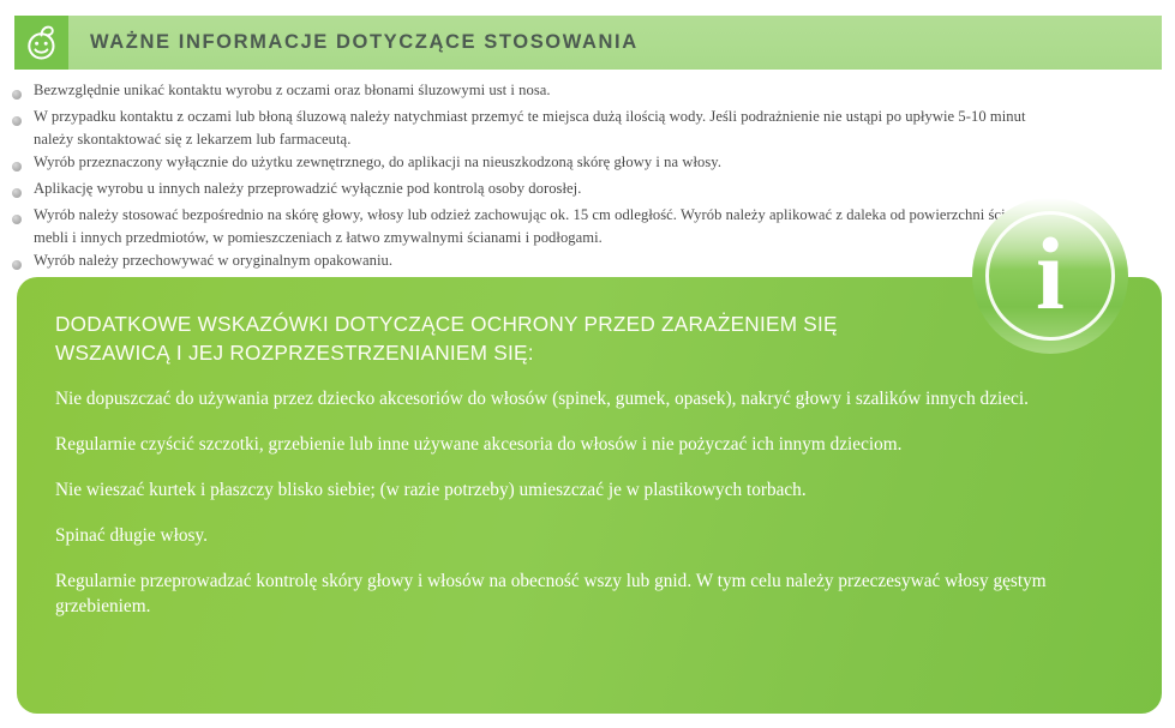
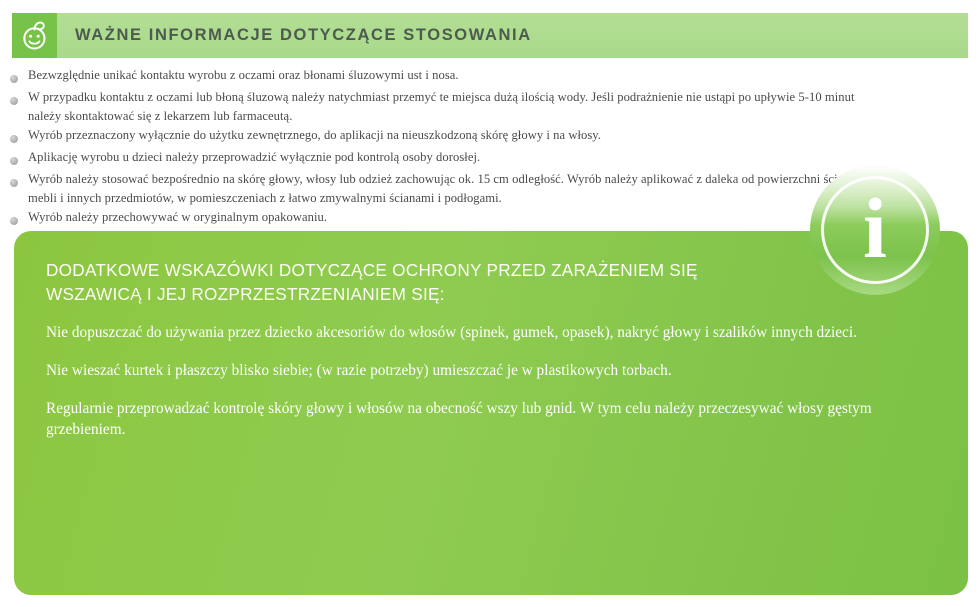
  WAŻNE INFORMACJE DOTYCZĄCE STOSOWANIA
  Bezwzględnie unikać kontaktu wyrobu z oczami oraz błonami śluzowymi ust i nosa.
  W przypadku kontaktu z oczami lub błoną śluzową należy natychmiast przemyć te miejsca dużą ilością wody. Jeśli podrażnienie nie ustąpi po upływie 5-10 minut należy skontaktować się z lekarzem lub farmaceutą.
  Wyrób przeznaczony wyłącznie do użytku zewnętrznego, do aplikacji na nieuszkodzoną skórę głowy i na włosy.
- Aplikację wyrobu u innych należy przeprowadzić wyłącznie pod kontrolą osoby dorosłej.
+ Aplikację wyrobu u dzieci należy przeprowadzić wyłącznie pod kontrolą osoby dorosłej.
  Wyrób należy stosować bezpośrednio na skórę głowy, włosy lub odzież zachowując ok. 15 cm odległość. Wyrób należy aplikować z daleka od powierzchni śc mebli i innych przedmiotów, w pomieszczeniach z łatwo zmywalnymi ścianami i podłogami.
  Wyrób należy przechowywać w oryginalnym opakowaniu.
  i
  DODATKOWE WSKAZÓWKI DOTYCZĄCE OCHRONY PRZED ZARAŻENIEM SIĘ WSZAWICĄ I JEJ ROZPRZESTRZENIANIEM SIĘ:
  Nie dopuszczać do używania przez dziecko akcesoriów do włosów (spinek, gumek, opasek), nakryć głowy i szalików innych dzieci.
- Regularnie czyścić szczotki, grzebienie lub inne używane akcesoria do włosów i nie pożyczać ich innym dzieciom.
  Nie wieszać kurtek i płaszczy blisko siebie; (w razie potrzeby) umieszczać je w plastikowych torbach.
- Spinać długie włosy.
  Regularnie przeprowadzać kontrolę skóry głowy i włosów na obecność wszy lub gnid. W tym celu należy przeczesywać włosy gęstym grzebieniem.
